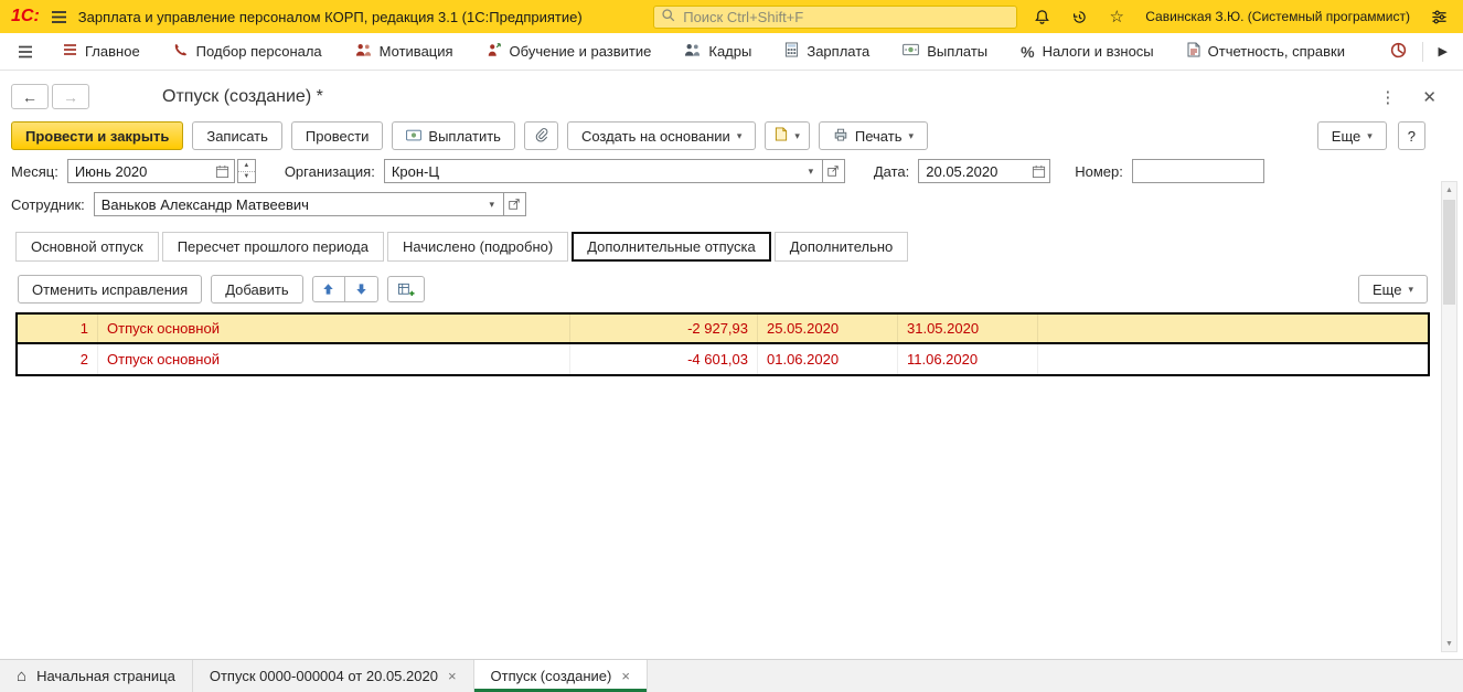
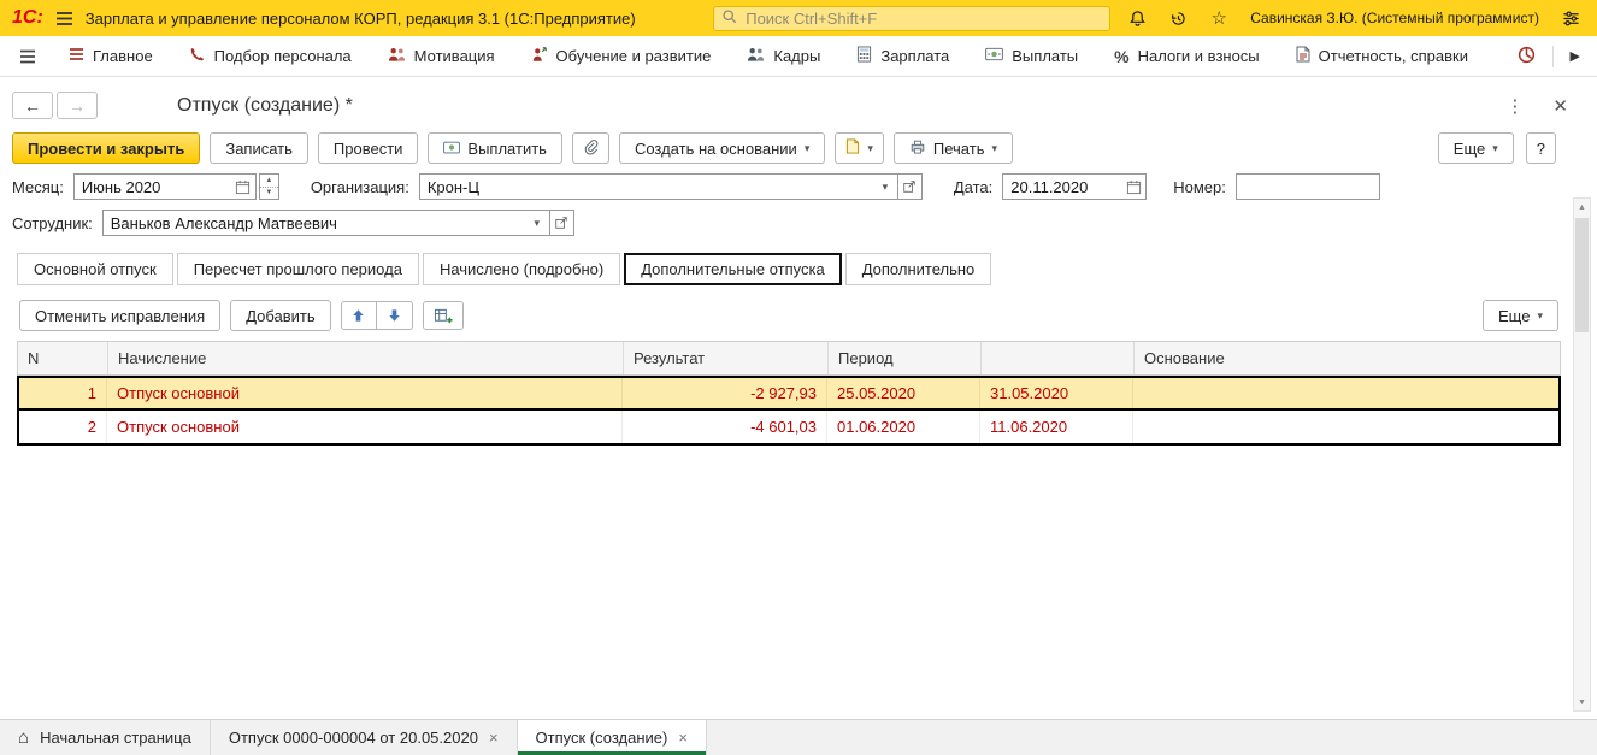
  1С:
  Зарплата и управление персоналом КОРП, редакция 3.1 (1С:Предприятие)
  Поиск Ctrl+Shift+F
  ☆
  Савинская З.Ю. (Системный программист)
  Главное
  Подбор персонала
  Мотивация
  Обучение и развитие
  Кадры
  Зарплата
  Выплаты
  %
  Налоги и взносы
  Отчетность, справки
  ▶
  ←
  →
  Отпуск (создание) *
  ⋮
  ✕
  Провести и закрыть
  Записать
  Провести
  Выплатить
  Создать на основании
  ▾
  ▾
  Печать
  ▾
  Еще
  ▾
  ?
  Месяц:
  Июнь 2020
  Организация:
  Крон-Ц
  ▾
  Дата:
- 20.05.2020
+ 20.11.2020
  Номер:
  Сотрудник:
  Ваньков Александр Матвеевич
  ▾
  Основной отпуск
  Пересчет прошлого периода
  Начислено (подробно)
  Дополнительные отпуска
  Дополнительно
  Отменить исправления
  Добавить
  Еще
  ▾
+ N
+ Начисление
+ Результат
+ Период
+ Основание
  1
  Отпуск основной
  -2 927,93
  25.05.2020
  31.05.2020
  2
  Отпуск основной
  -4 601,03
  01.06.2020
  11.06.2020
  ⌂
  Начальная страница
  Отпуск 0000-000004 от 20.05.2020
  ×
  Отпуск (создание)
  ×
